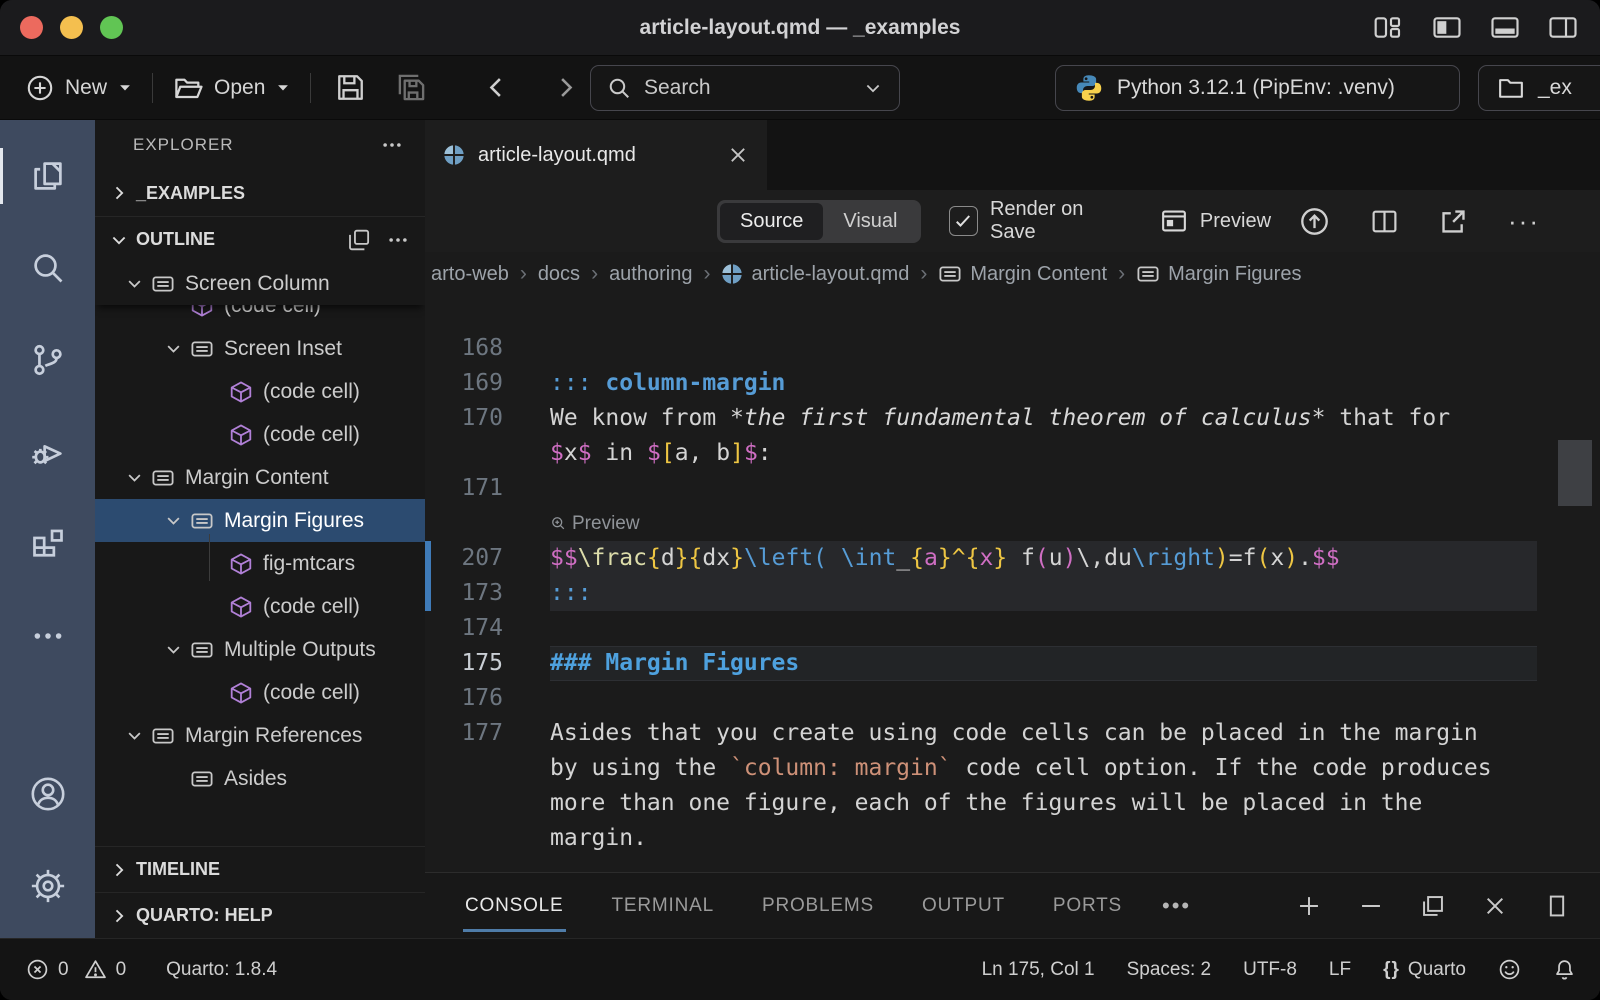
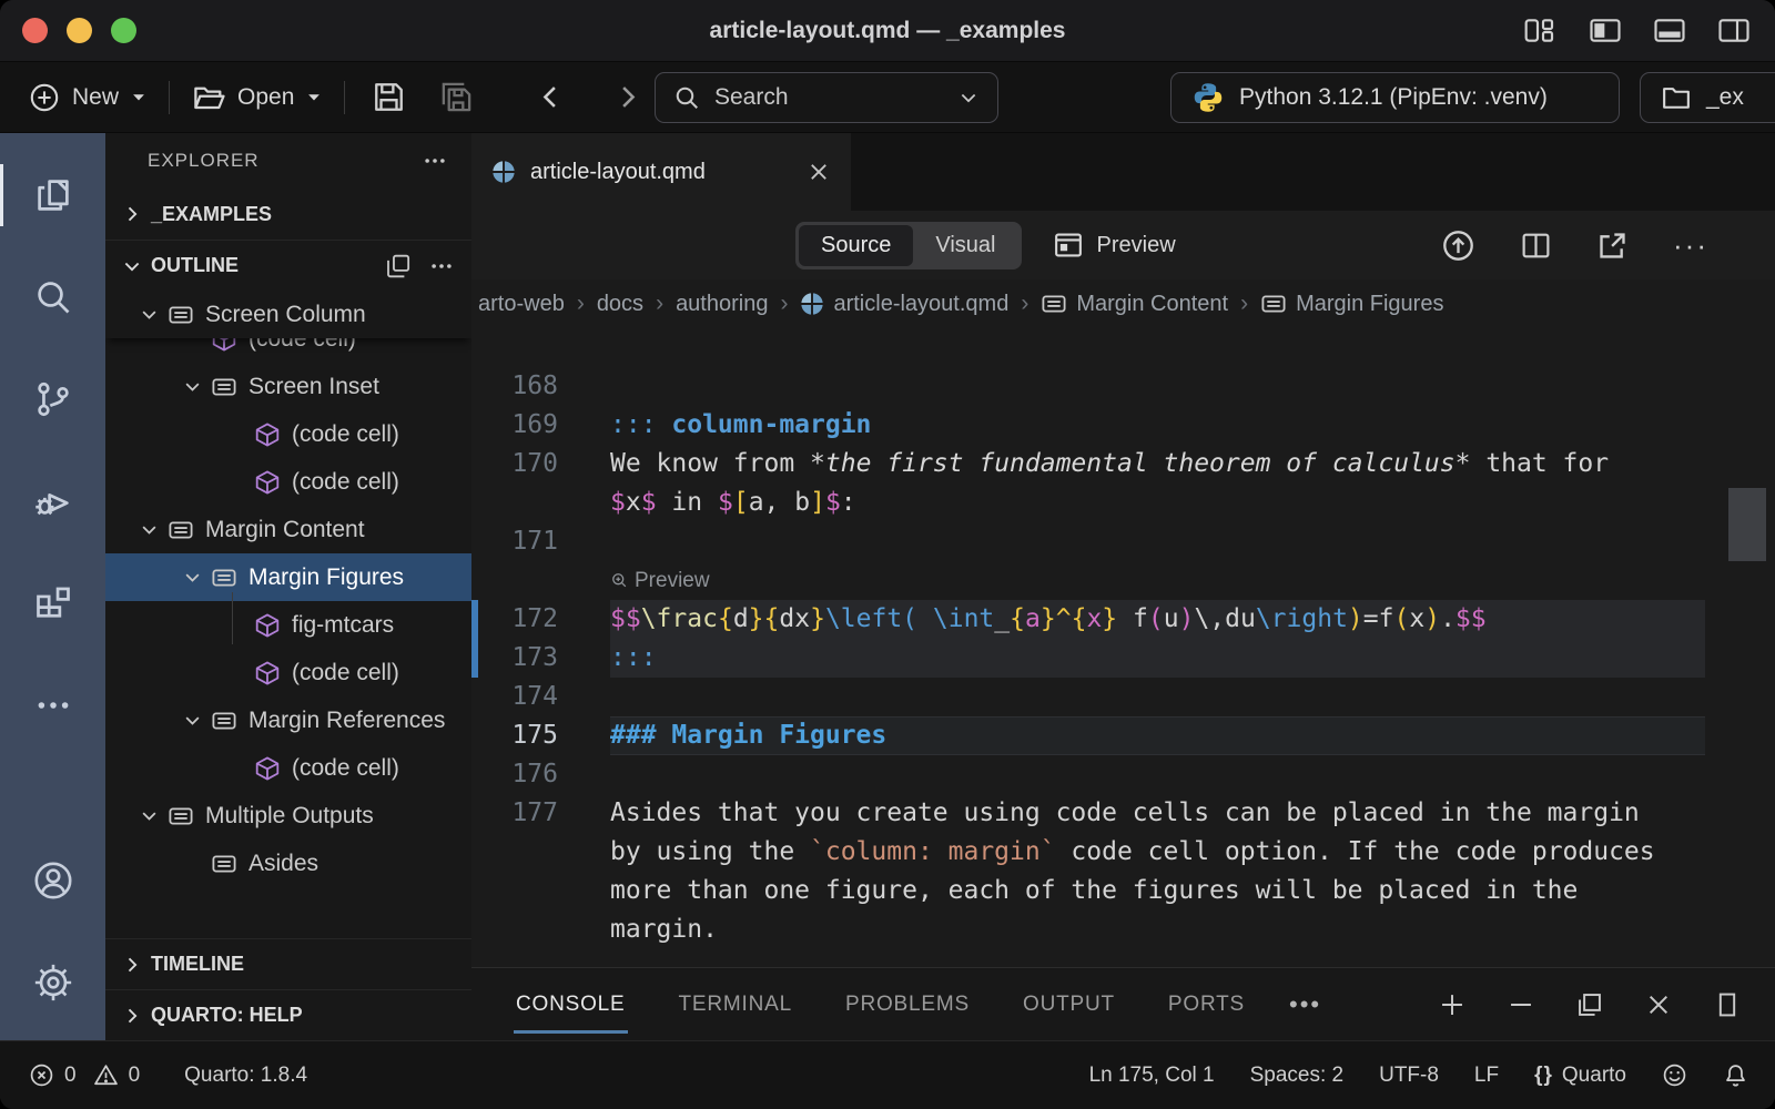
  article-layout.qmd — _examples
  New
  Open
  Search
  Python 3.12.1 (PipEnv: .venv)
  _ex
  EXPLORER
  _EXAMPLES
  OUTLINE
  Screen Column
  (code cell)
  Screen Inset
  (code cell)
  (code cell)
  Margin Content
  Margin Figures
  fig-mtcars
  (code cell)
- Multiple Outputs
+ Margin References
  (code cell)
- Margin References
+ Multiple Outputs
  Asides
  TIMELINE
  QUARTO: HELP
  article-layout.qmd
  Source
  Visual
- Render on Save
  Preview
  ···
  arto-web
  ›
  docs
  ›
  authoring
  ›
  article-layout.qmd
  ›
  Margin Content
  ›
  Margin Figures
  168
  169
  ::: column-margin
  170
  We know from *the first fundamental theorem of calculus* that for
  $x$ in $[a, b]$:
  171
  Preview
- 207
+ 172
  $$\frac{d}{dx}\left( \int_{a}^{x} f(u)\,du\right)=f(x).$$
  173
  :::
  174
  175
  ### Margin Figures
  176
  177
  Asides that you create using code cells can be placed in the margin
  by using the `column: margin` code cell option. If the code produces
  more than one figure, each of the figures will be placed in the
  margin.
  CONSOLE
  TERMINAL
  PROBLEMS
  OUTPUT
  PORTS
  •••
  0
  0
  Quarto: 1.8.4
  Ln 175, Col 1
  Spaces: 2
  UTF-8
  LF
  {}
  Quarto
